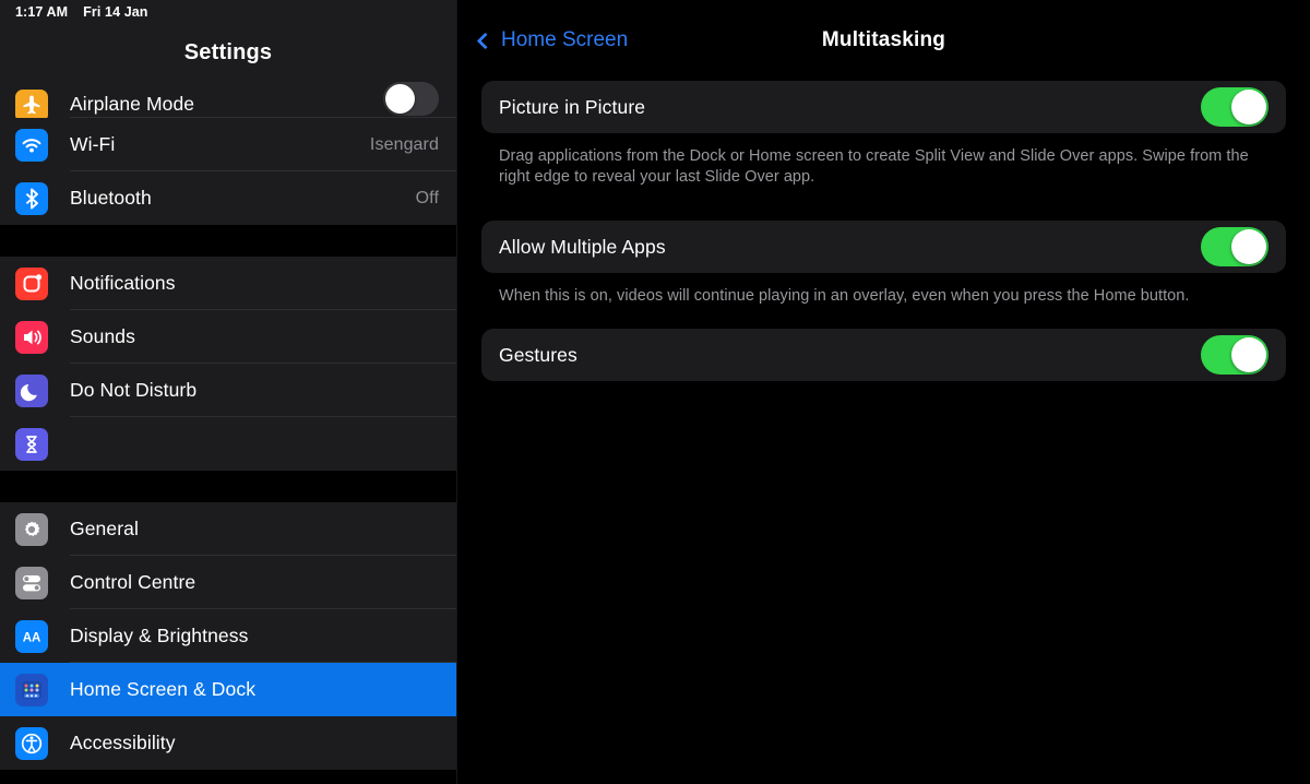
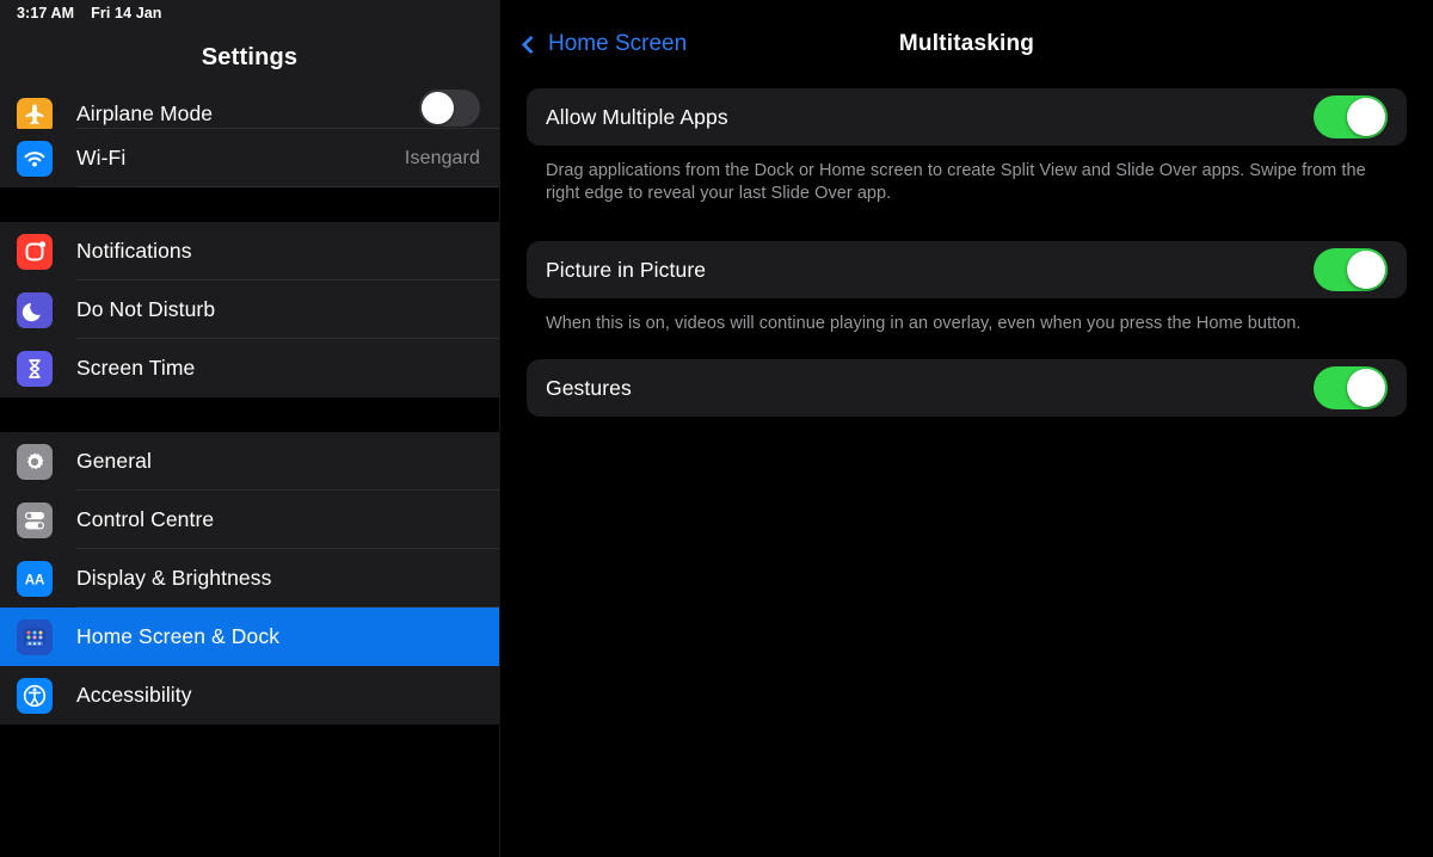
- 1:17 AM
+ 3:17 AM
  Fri 14 Jan
  Settings
  Airplane Mode
  Wi-Fi
  Isengard
- Bluetooth
- Off
  Notifications
- Sounds
  Do Not Disturb
+ Screen Time
  General
  Control Centre
  AA
  Display & Brightness
  Home Screen & Dock
  Accessibility
  Home Screen
  Multitasking
- Picture in Picture
+ Allow Multiple Apps
  Drag applications from the Dock or Home screen to create Split View and Slide Over apps. Swipe from the right edge to reveal your last Slide Over app.
- Allow Multiple Apps
+ Picture in Picture
  When this is on, videos will continue playing in an overlay, even when you press the Home button.
  Gestures
